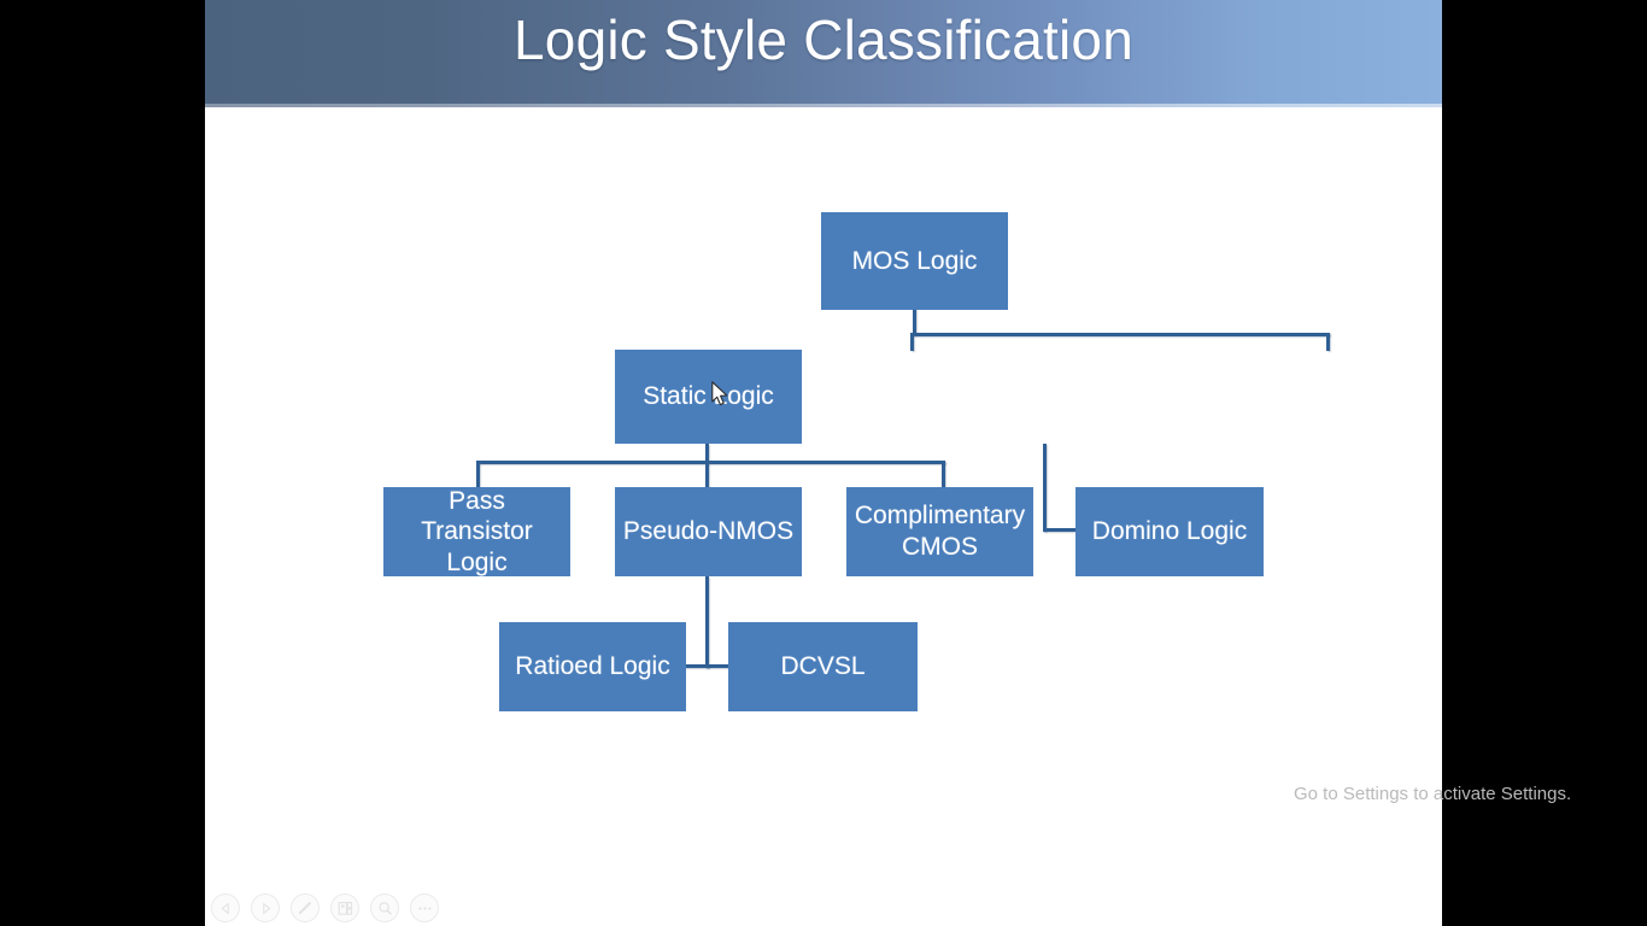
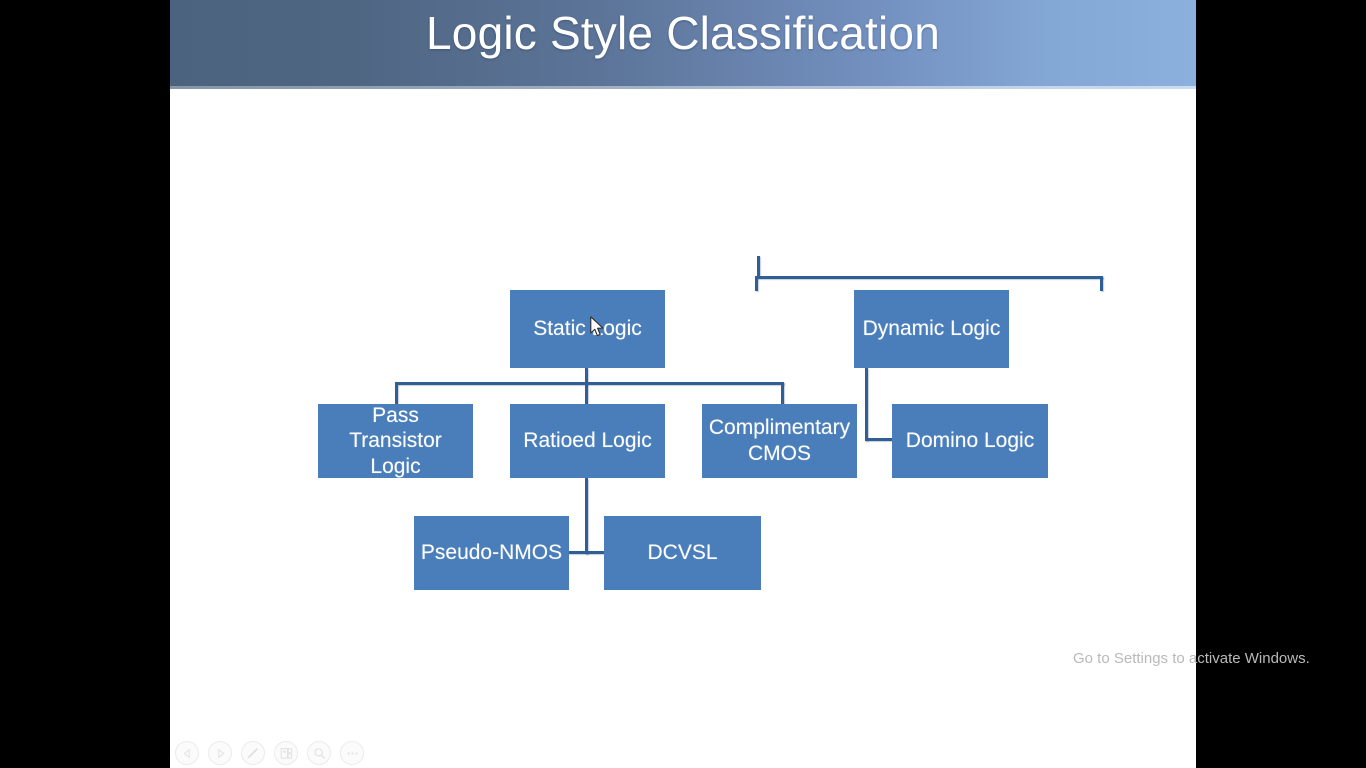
  Logic Style Classification
- MOS Logic
  Staticogic
+ Dynamic Logic
  Pass Transistor Logic
- Pseudo-NMOS
+ Ratioed Logic
  Complimentary CMOS
  Domino Logic
- Ratioed Logic
+ Pseudo-NMOS
  DCVSL
- Go to Settings to activate Settings.
+ Go to Settings to activate Windows.
